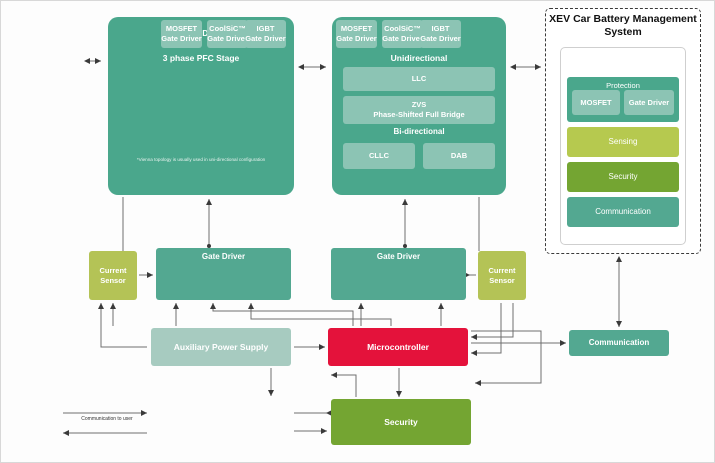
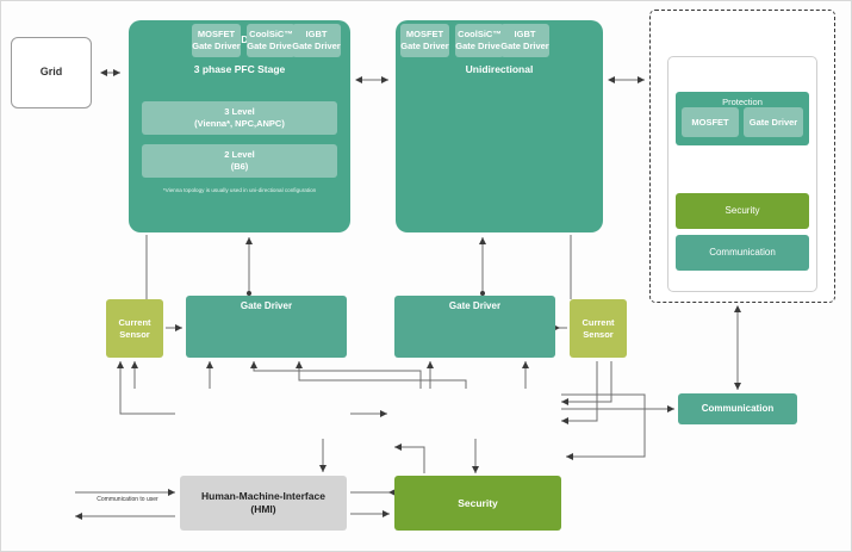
+ Grid
  3 phase PFC Stage
+ 3 Level
+ (Vienna*, NPC,ANPC)
+ 2 Level
+ (B6)
  Unidirectional
- LLC
- ZVS
- Phase-Shifted Full Bridge
- Bi-directional
- CLLC
- DAB
- XEV Car Battery Management System
  Protection
  MOSFET
  Gate Driver
- Sensing
  Security
  Communication
  Current
  Sensor
  Current
  Sensor
  Gate Driver
  MOSFET
  Gate Driver
  CoolSiC™
  Gate Drive
  IGBT
  Gate Driver
  Gate Driver
  MOSFET
  Gate Driver
  CoolSiC™
  Gate Drive
  IGBT
  Gate Driver
- Auxiliary Power Supply
- Microcontroller
  Communication
+ Human-Machine-Interface
+ (HMI)
  Security
